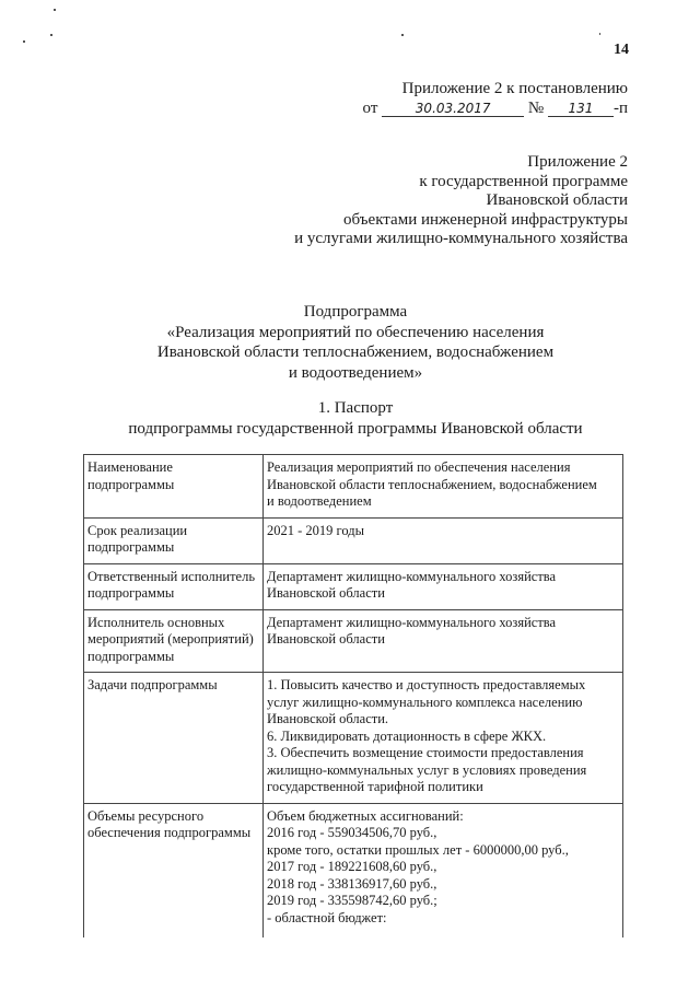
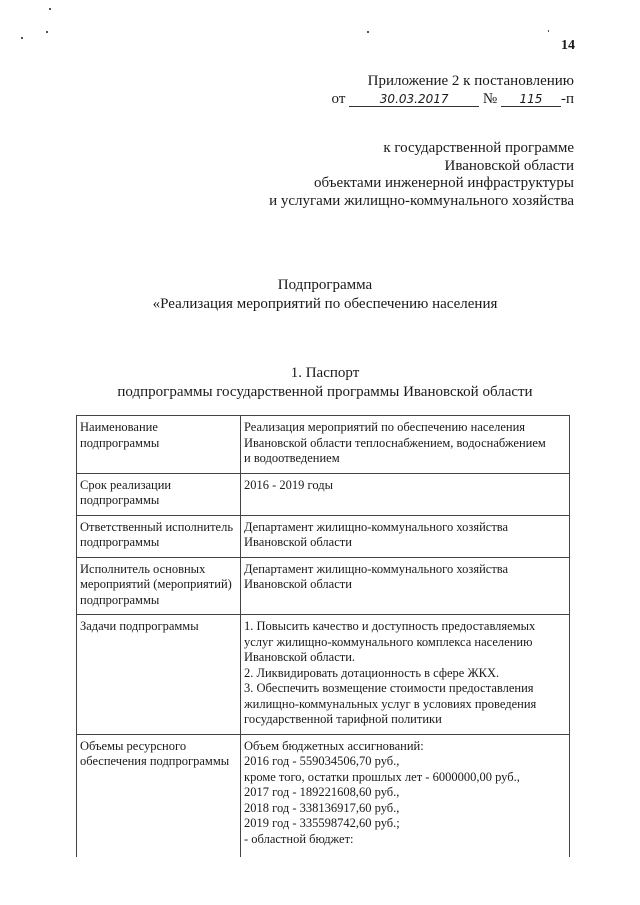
  14
  Приложение 2 к постановлению
- от 30.03.2017 № 131 -п
+ от 30.03.2017 № 115 -п
- Приложение 2
  к государственной программе
  Ивановской области
  объектами инженерной инфраструктуры
  и услугами жилищно-коммунального хозяйства
  Подпрограмма
  «Реализация мероприятий по обеспечению населения
- Ивановской области теплоснабжением, водоснабжением
- и водоотведением»
  1. Паспорт
  подпрограммы государственной программы Ивановской области
- Наименование подпрограммы	Реализация мероприятий по обеспечения населения Ивановской области теплоснабжением, водоснабжением и водоотведением
+ Наименование подпрограммы	Реализация мероприятий по обеспечению населения Ивановской области теплоснабжением, водоснабжением и водоотведением
- Срок реализации подпрограммы	2021 - 2019 годы
+ Срок реализации подпрограммы	2016 - 2019 годы
  Ответственный исполнитель подпрограммы	Департамент жилищно-коммунального хозяйства Ивановской области
  Исполнитель основных мероприятий (мероприятий) подпрограммы	Департамент жилищно-коммунального хозяйства Ивановской области
- Задачи подпрограммы	1. Повысить качество и доступность предоставляемых услуг жилищно-коммунального комплекса населению Ивановской области. 6. Ликвидировать дотационность в сфере ЖКХ. 3. Обеспечить возмещение стоимости предоставления жилищно-коммунальных услуг в условиях проведения государственной тарифной политики
+ Задачи подпрограммы	1. Повысить качество и доступность предоставляемых услуг жилищно-коммунального комплекса населению Ивановской области. 2. Ликвидировать дотационность в сфере ЖКХ. 3. Обеспечить возмещение стоимости предоставления жилищно-коммунальных услуг в условиях проведения государственной тарифной политики
  Объемы ресурсного обеспечения подпрограммы	Объем бюджетных ассигнований: 2016 год - 559034506,70 руб., кроме того, остатки прошлых лет - 6000000,00 руб., 2017 год - 189221608,60 руб., 2018 год - 338136917,60 руб., 2019 год - 335598742,60 руб.; - областной бюджет:
